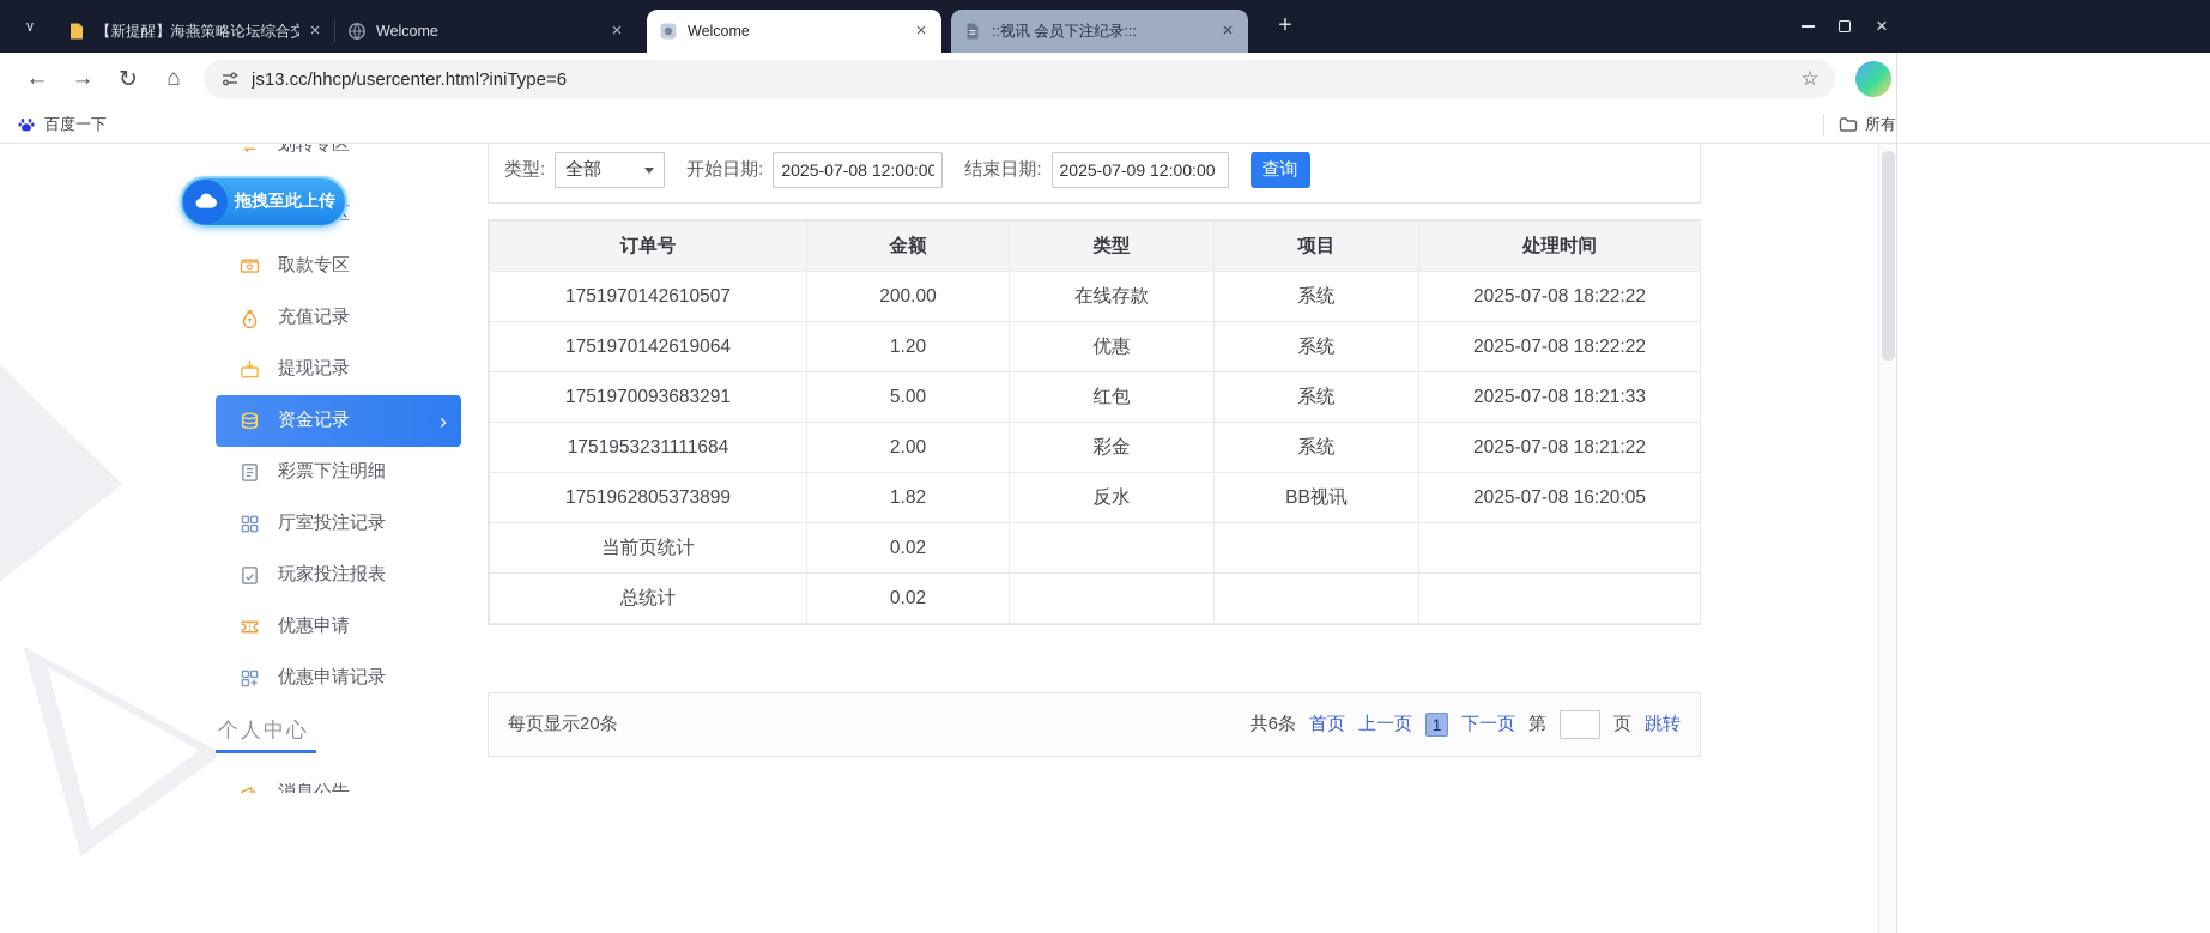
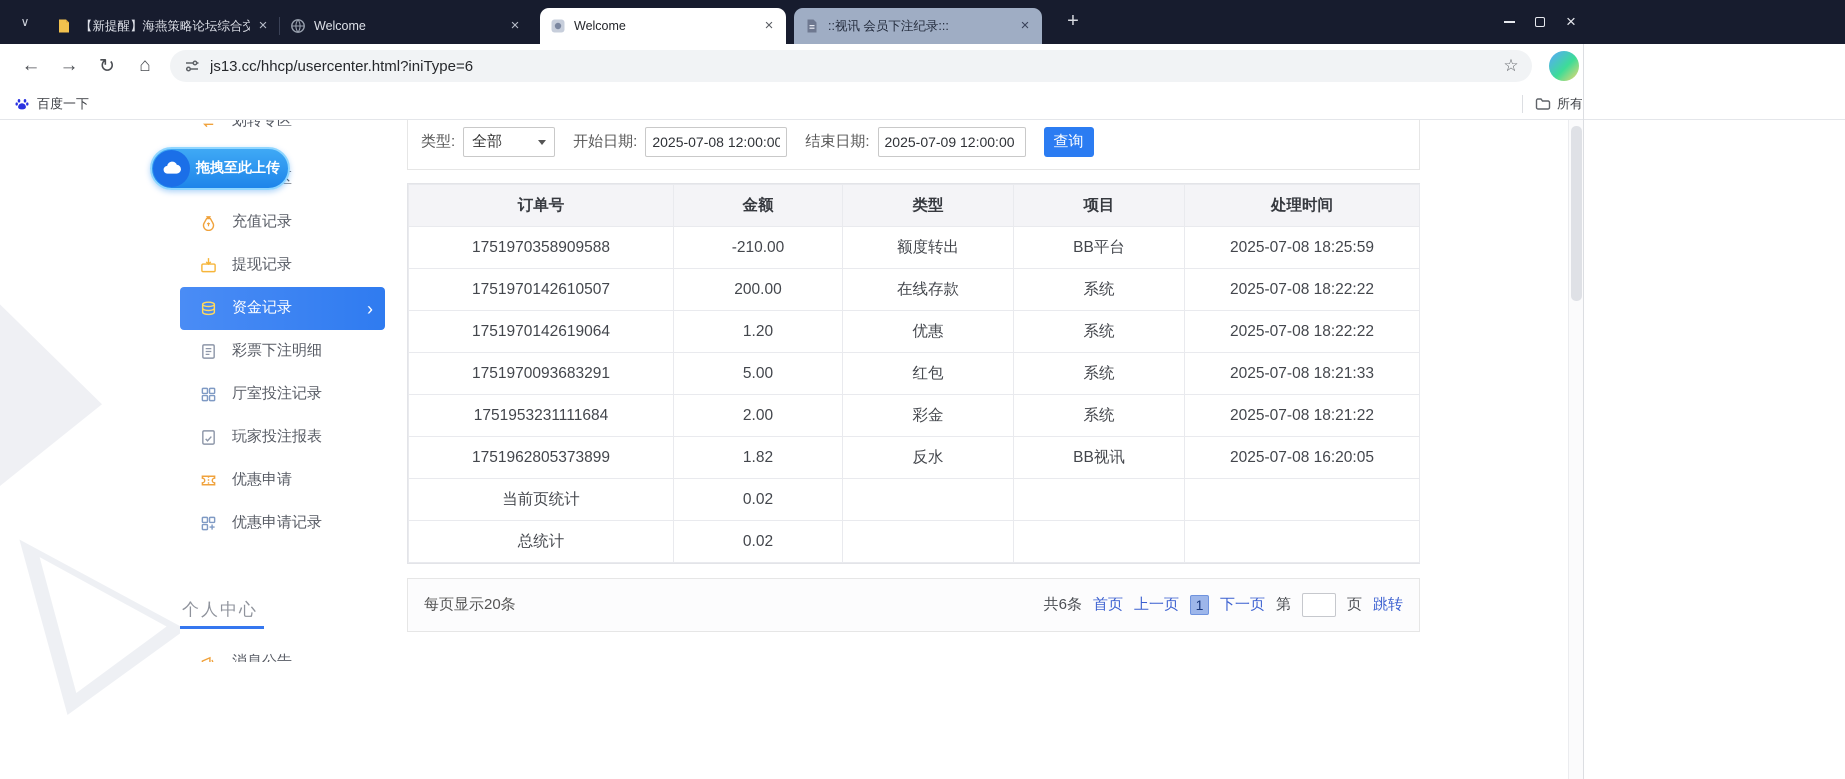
  ∨
  【新提醒】海燕策略论坛综合交
  ×
  Welcome
  ×
  Welcome
  ×
  ::视讯 会员下注纪录:::
  ×
  +
  ×
  ←
  →
  ↻
  ⌂
  js13.cc/hhcp/usercenter.html?iniType=6
  ☆
  百度一下
  划转专区
- 取款专区
  充值记录
  提现记录
  资金记录
  ›
  彩票下注明细
  厅室投注记录
  玩家投注报表
  优惠申请
  优惠申请记录
  个人中心
  消息公告
  拖拽至此上传
  类型:
  全部
  开始日期:
  2025-07-08 12:00:00
  结束日期:
  2025-07-09 12:00:00
  查询
  订单号	金额	类型	项目	处理时间
+ 1751970358909588	-210.00	额度转出	BB平台	2025-07-08 18:25:59
  1751970142610507	200.00	在线存款	系统	2025-07-08 18:22:22
  1751970142619064	1.20	优惠	系统	2025-07-08 18:22:22
  1751970093683291	5.00	红包	系统	2025-07-08 18:21:33
  1751953231111684	2.00	彩金	系统	2025-07-08 18:21:22
  1751962805373899	1.82	反水	BB视讯	2025-07-08 16:20:05
  当前页统计	0.02
  总统计	0.02
  每页显示20条
  共6条
  首页
  上一页
  1
  下一页
  第
  页
  跳转
